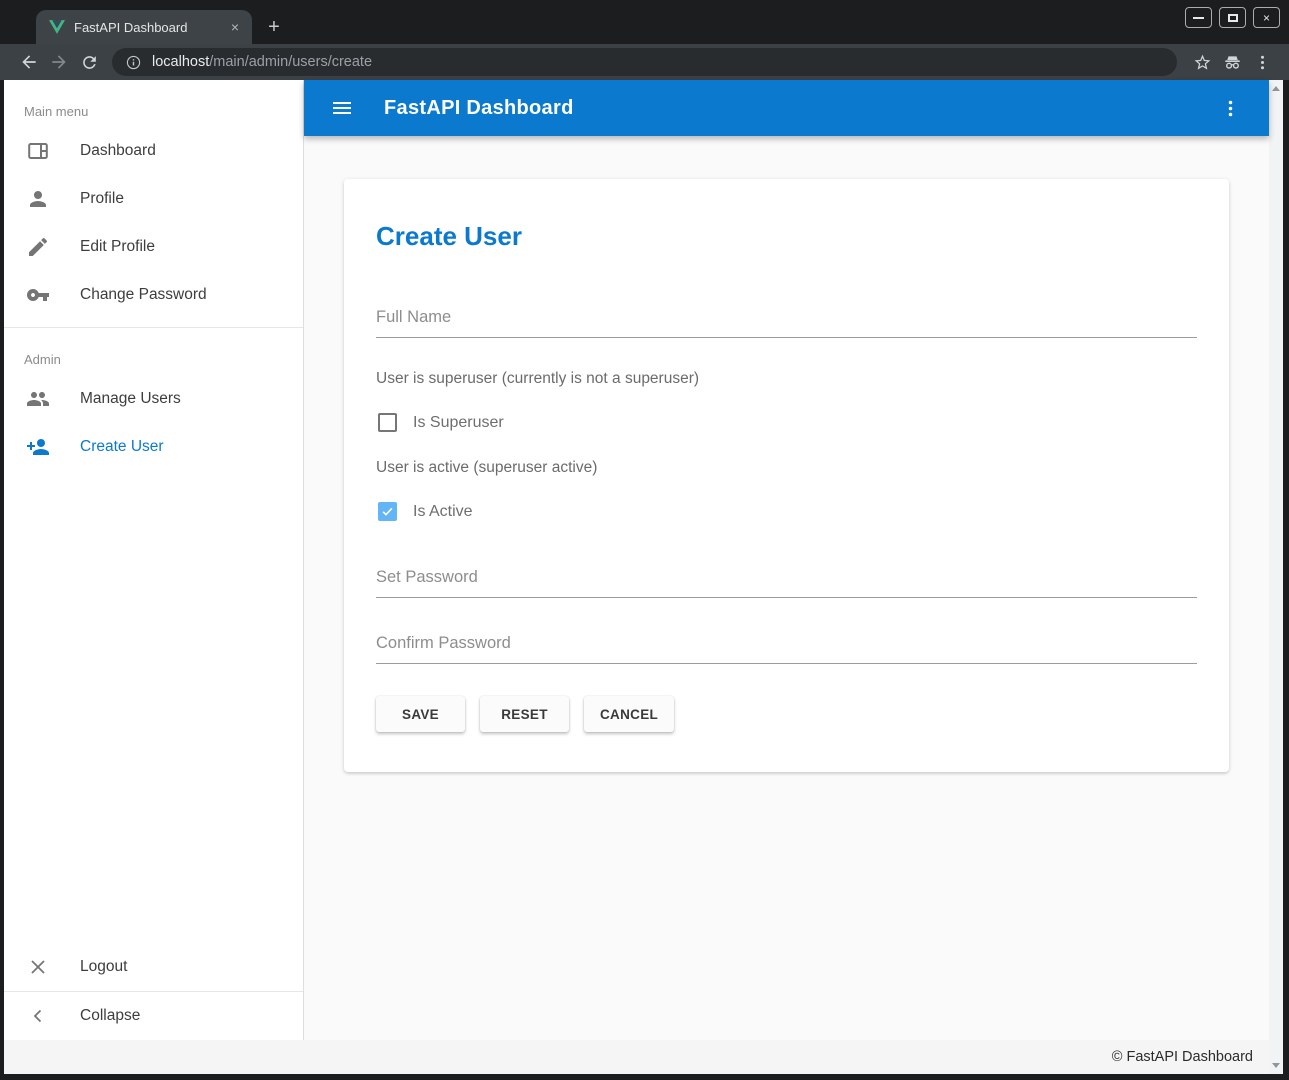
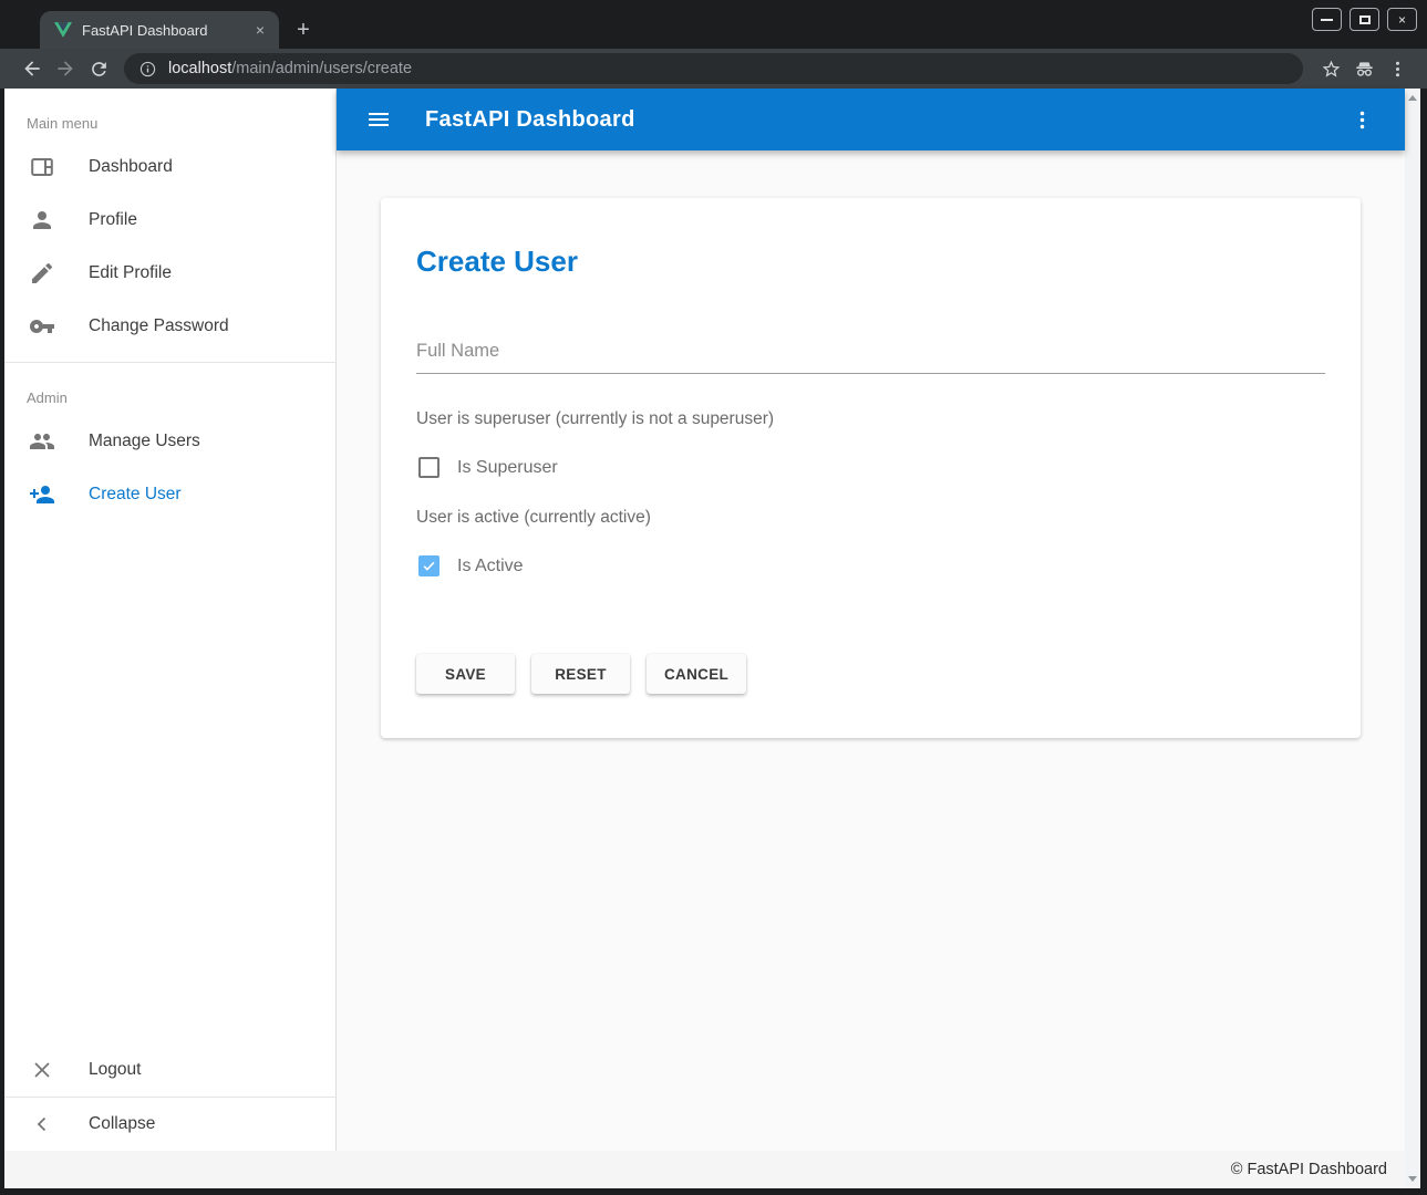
  FastAPI Dashboard
  ×
  +
  ×
  localhost/main/admin/users/create
  Main menu
  Dashboard
  Profile
  Edit Profile
  Change Password
  Admin
  Manage Users
  Create User
  Logout
  Collapse
  FastAPI Dashboard
  Create User
  Full Name
  User is superuser (currently is not a superuser)
  Is Superuser
- User is active (superuser active)
+ User is active (currently active)
  Is Active
- Set Password
- Confirm Password
  SAVE
  RESET
  CANCEL
  © FastAPI Dashboard
